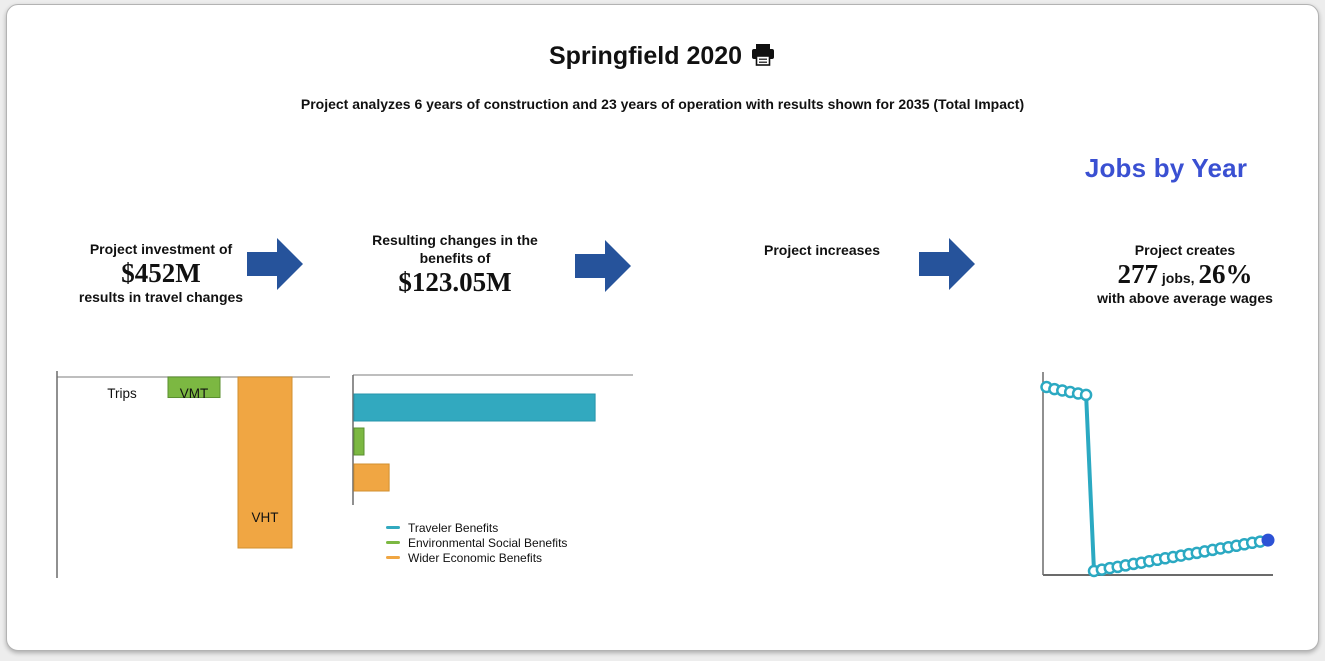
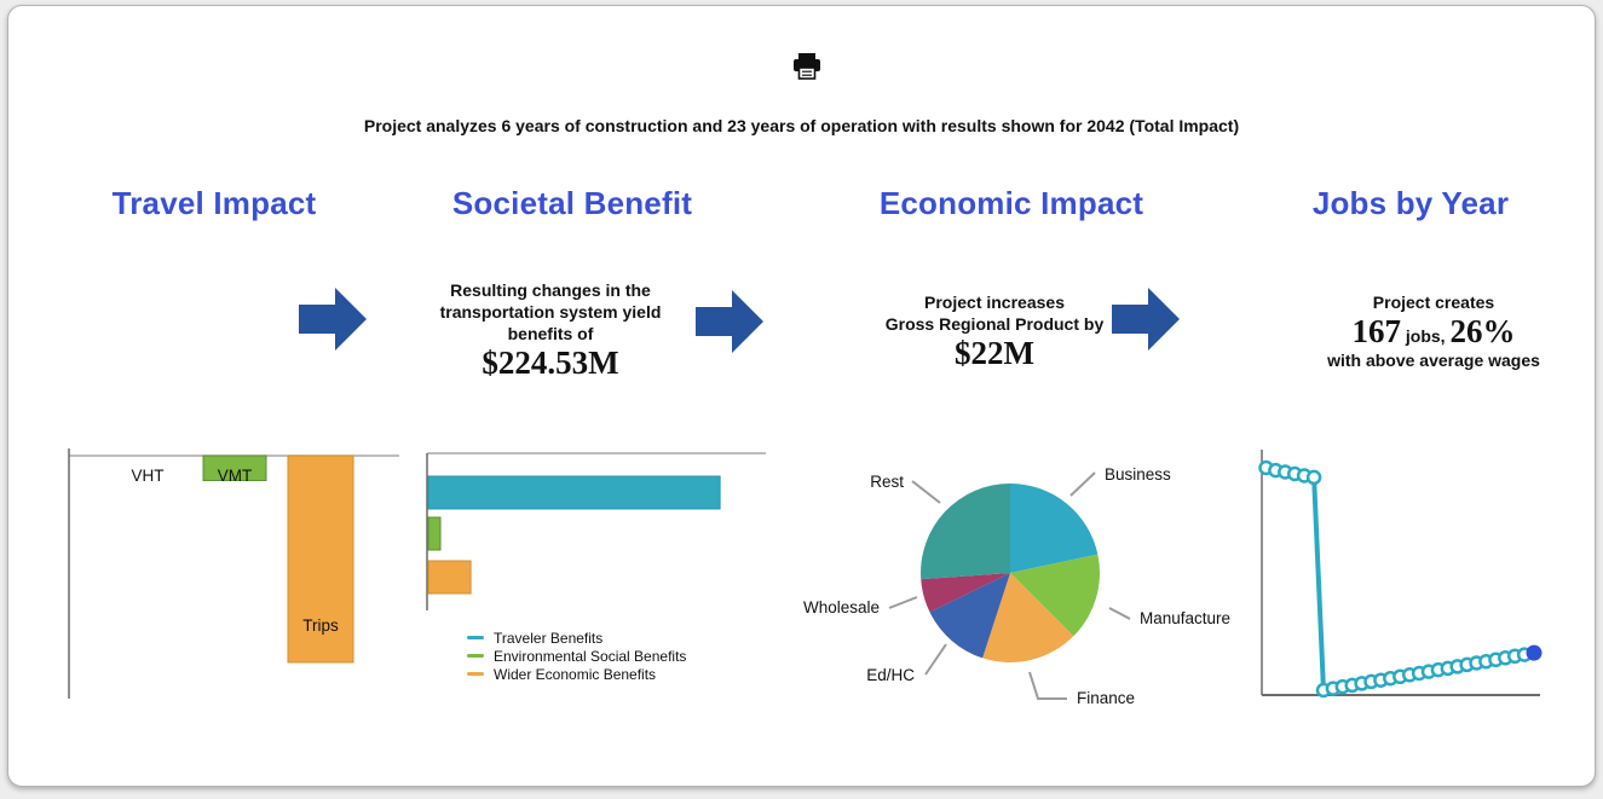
- Springfield 2020
- Project analyzes 6 years of construction and 23 years of operation with results shown for 2035 (Total Impact)
+ Project analyzes 6 years of construction and 23 years of operation with results shown for 2042 (Total Impact)
+ Travel Impact
+ Societal Benefit
+ Economic Impact
  Jobs by Year
- Project investment of
- $452M
- results in travel changes
  Resulting changes in the
+ transportation system yield
  benefits of
- $123.05M
+ $224.53M
  Project increases
+ Gross Regional Product by
+ $22M
  Project creates
- 277 jobs, 26%
+ 167 jobs, 26%
  with above average wages
- Trips
+ VHT
  VMT
- VHT
+ Trips
  Traveler Benefits
  Environmental Social Benefits
  Wider Economic Benefits
+ Business
+ Manufacture
+ Finance
+ Ed/HC
+ Wholesale
+ Rest
